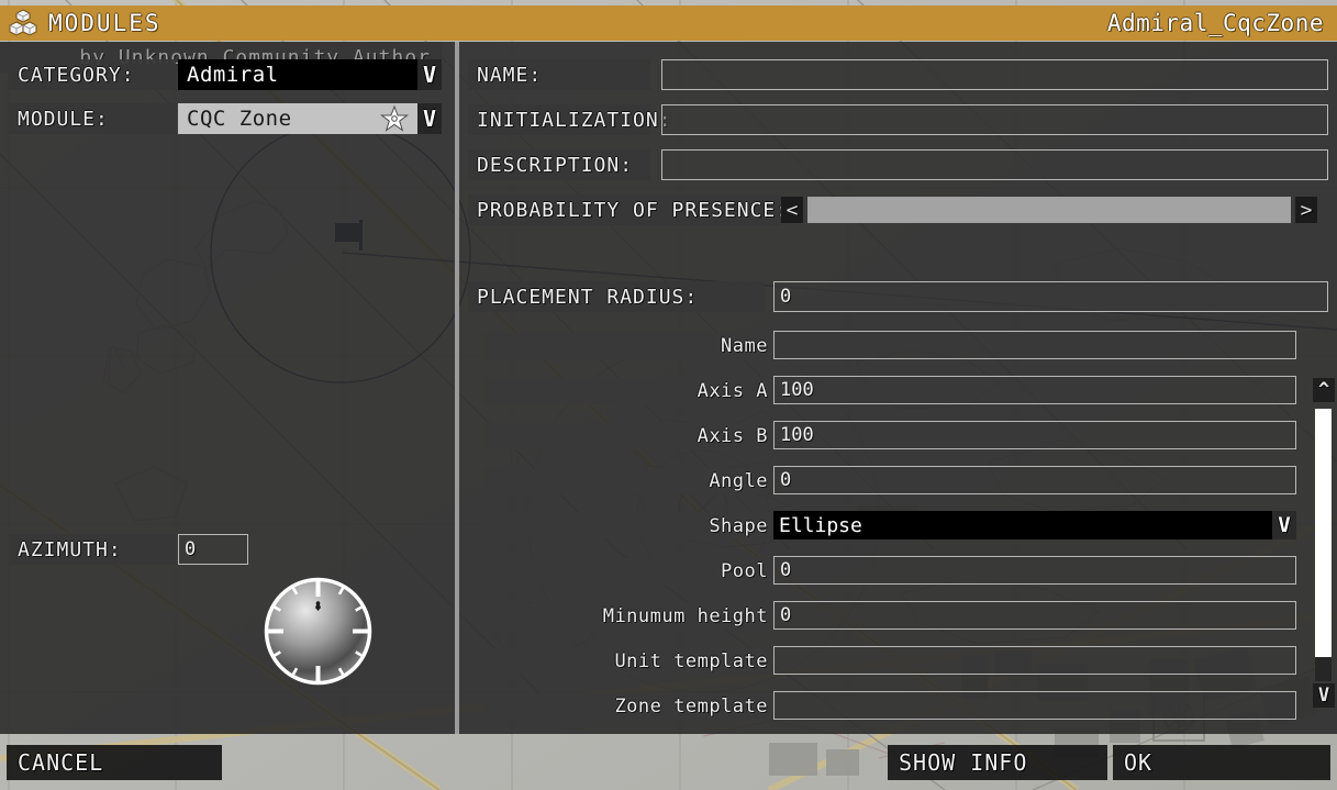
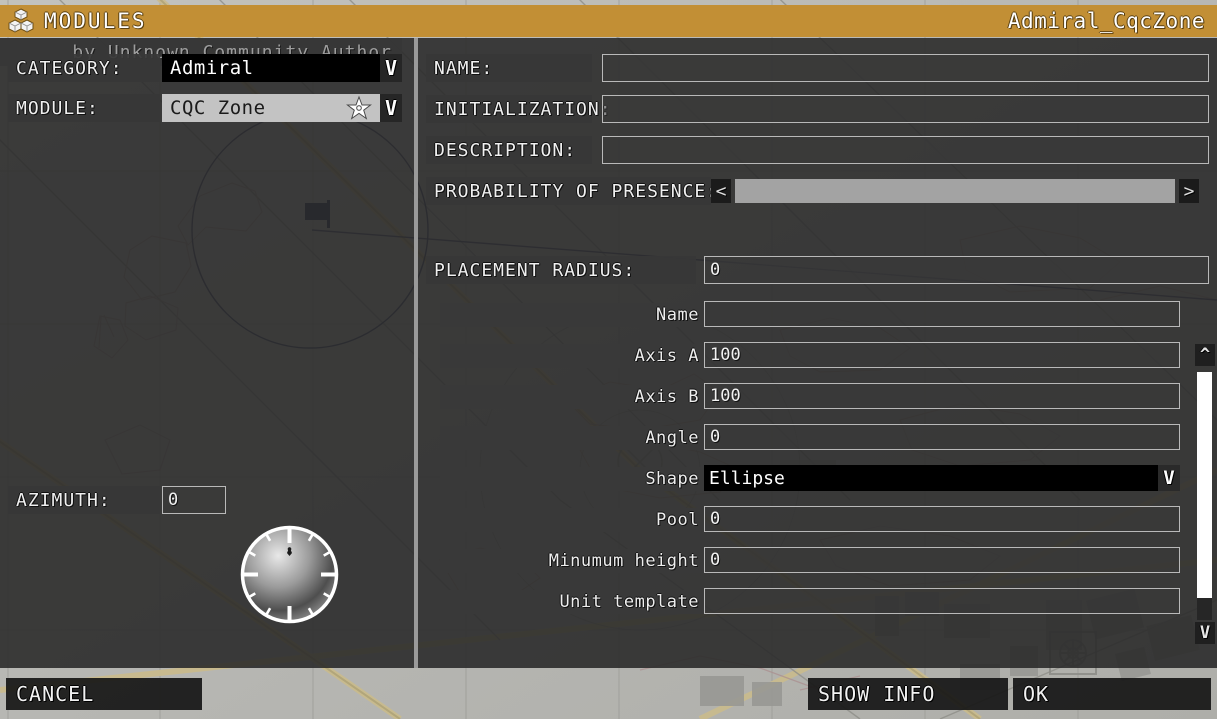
  MODULES
  Admiral_CqcZone
  CATEGORY:
  Admiral
  V
  MODULE:
  CQC Zone
  V
  by Unknown Community Author
  AZIMUTH:
  0
  NAME:
  INITIALIZATION
  DESCRIPTION:
  PROBABILITY OF PRESENCE
  <
  >
  PLACEMENT RADIUS:
  0
  Name
  Axis A
  100
  Axis B
  100
  Angle
  0
  Shape
  Ellipse
  V
  Pool
  0
  Minumum height
  0
  Unit template
- Zone template
  ^
  V
  CANCEL
  SHOW INFO
  OK
